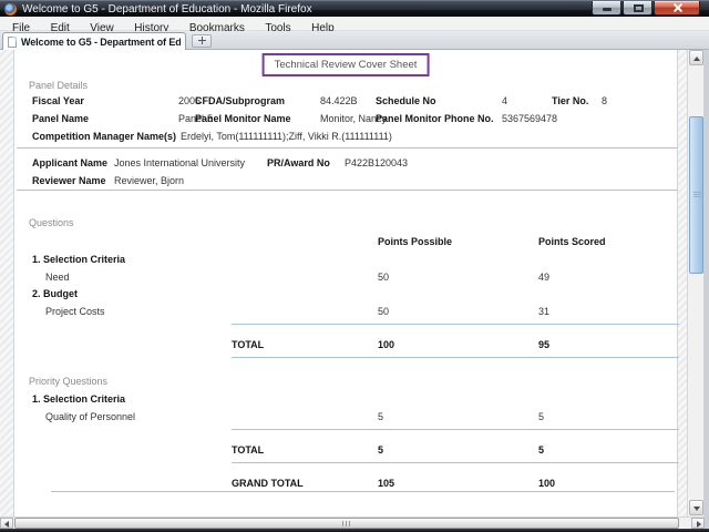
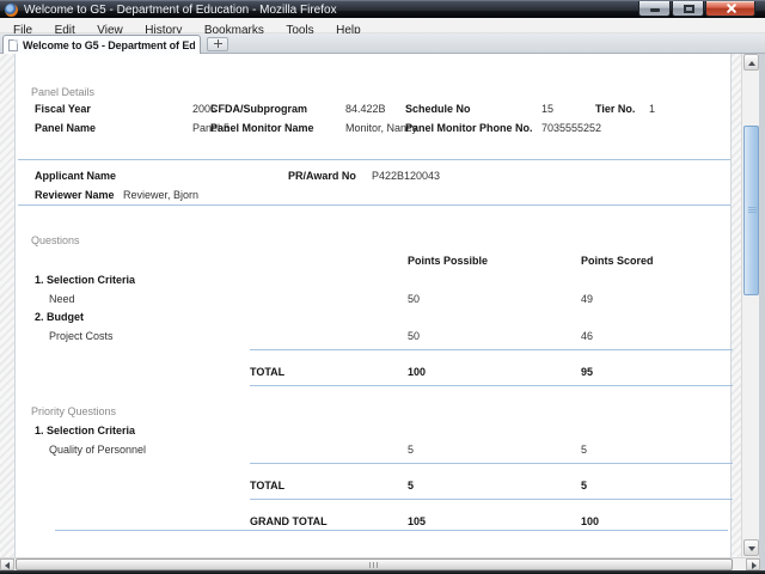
  Welcome to G5 - Department of Education - Mozilla Firefox
  File Edit View History Bookmarks Tools Help
  Welcome to G5 - Department of Ed
- Technical Review Cover Sheet
  Panel Details
  Fiscal Year
  2005
  CFDA/Subprogram
  84.422B
  Schedule No
- 4
+ 15
  Tier No.
- 8
+ 1
  Panel Name
  Panel-5
  Panel Monitor Name
  Monitor, Nancy
  Panel Monitor Phone No.
- 5367569478
+ 7035555252
- Competition Manager Name(s)
- Erdelyi, Tom(111111111);Ziff, Vikki R.(111111111)
  Applicant Name
- Jones International University
  PR/Award No
  P422B120043
  Reviewer Name
  Reviewer, Bjorn
  Questions
  Points Possible
  Points Scored
  1. Selection Criteria
  Need
  50
  49
  2. Budget
  Project Costs
  50
- 31
+ 46
  TOTAL
  100
  95
  Priority Questions
  1. Selection Criteria
  Quality of Personnel
  5
  5
  TOTAL
  5
  5
  GRAND TOTAL
  105
  100
